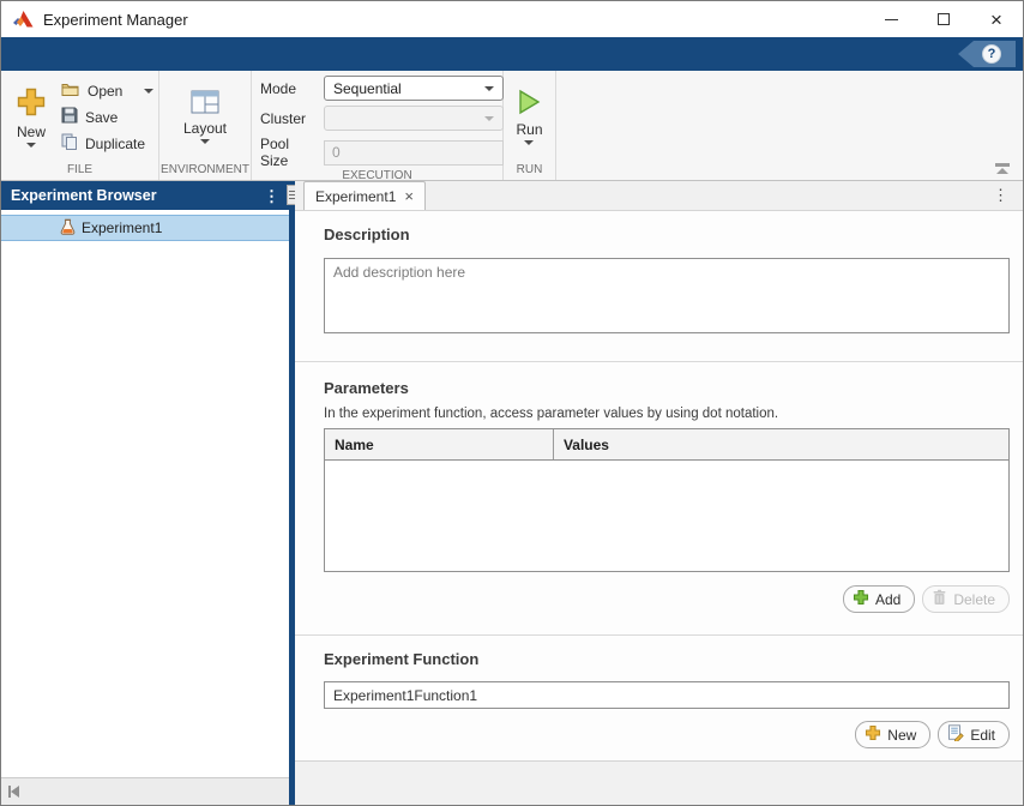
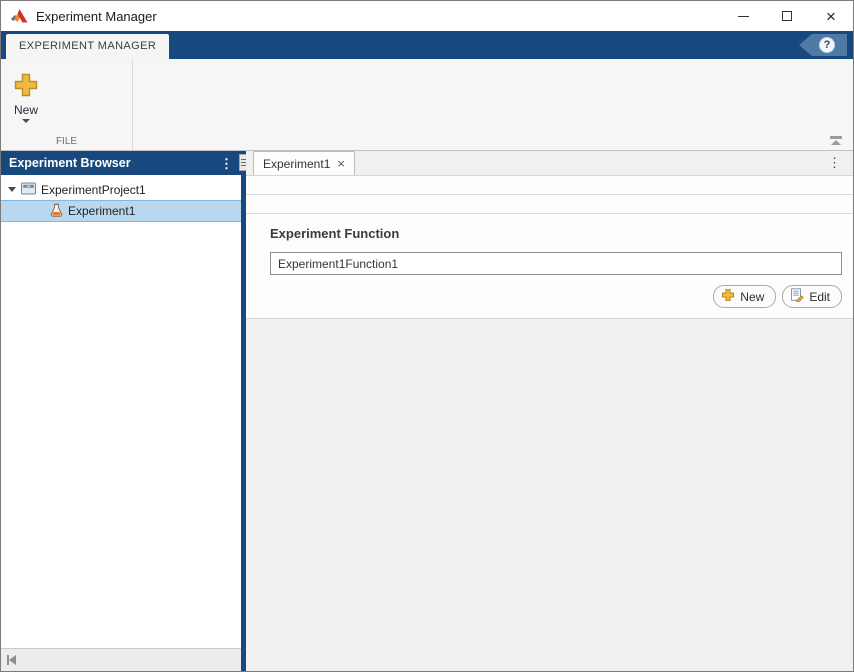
  Experiment Manager
  ×
+ EXPERIMENT MANAGER
  ?
  New
- Open
- Save
- Duplicate
  FILE
- Layout
- ENVIRONMENT
- Mode
- Sequential
- Cluster
- Pool Size
- 0
- EXECUTION
- Run
- RUN
  Experiment Browser
  ⋮
+ ExperimentProject1
  Experiment1
  Experiment1
  ×
  ⋮
- Description
- Add description here
- Parameters
- In the experiment function, access parameter values by using dot notation.
- Name
- Values
- Add
- Delete
  Experiment Function
  Experiment1Function1
  New
  Edit
